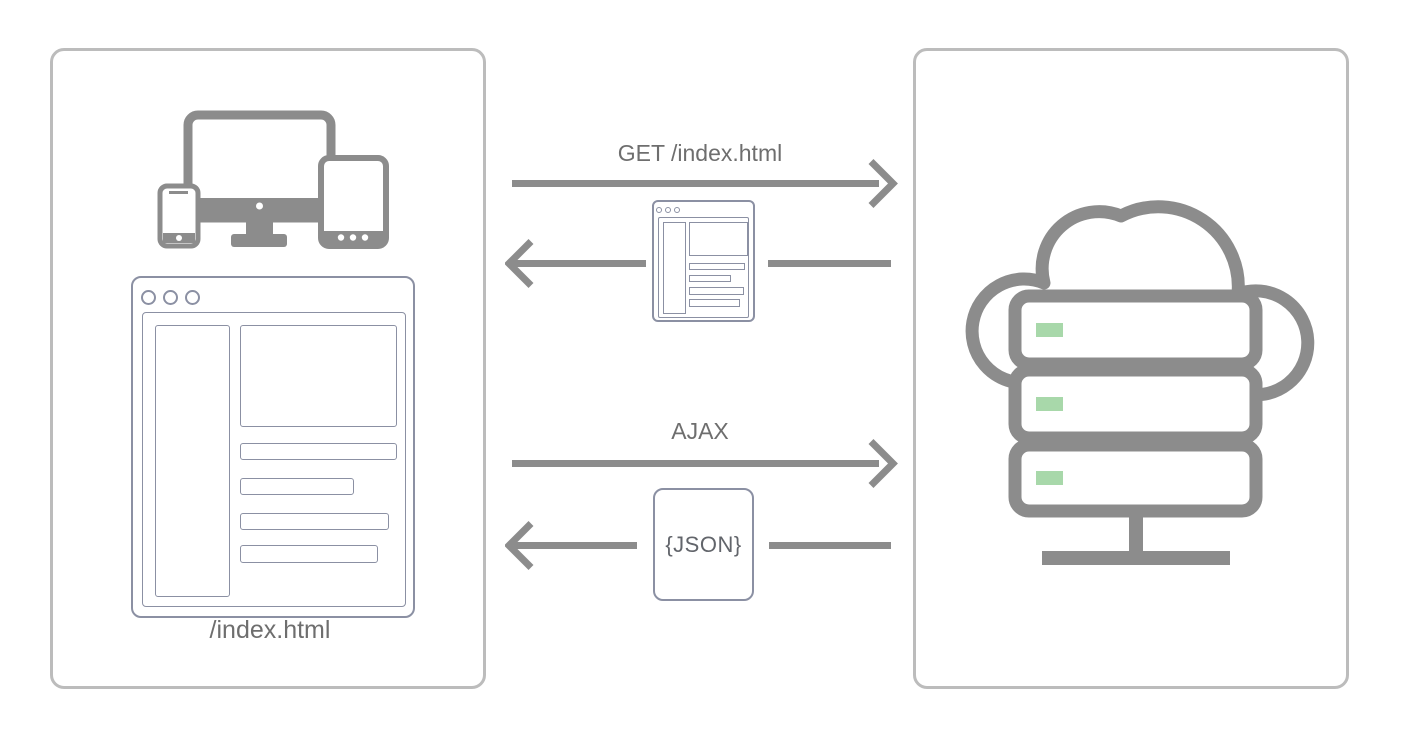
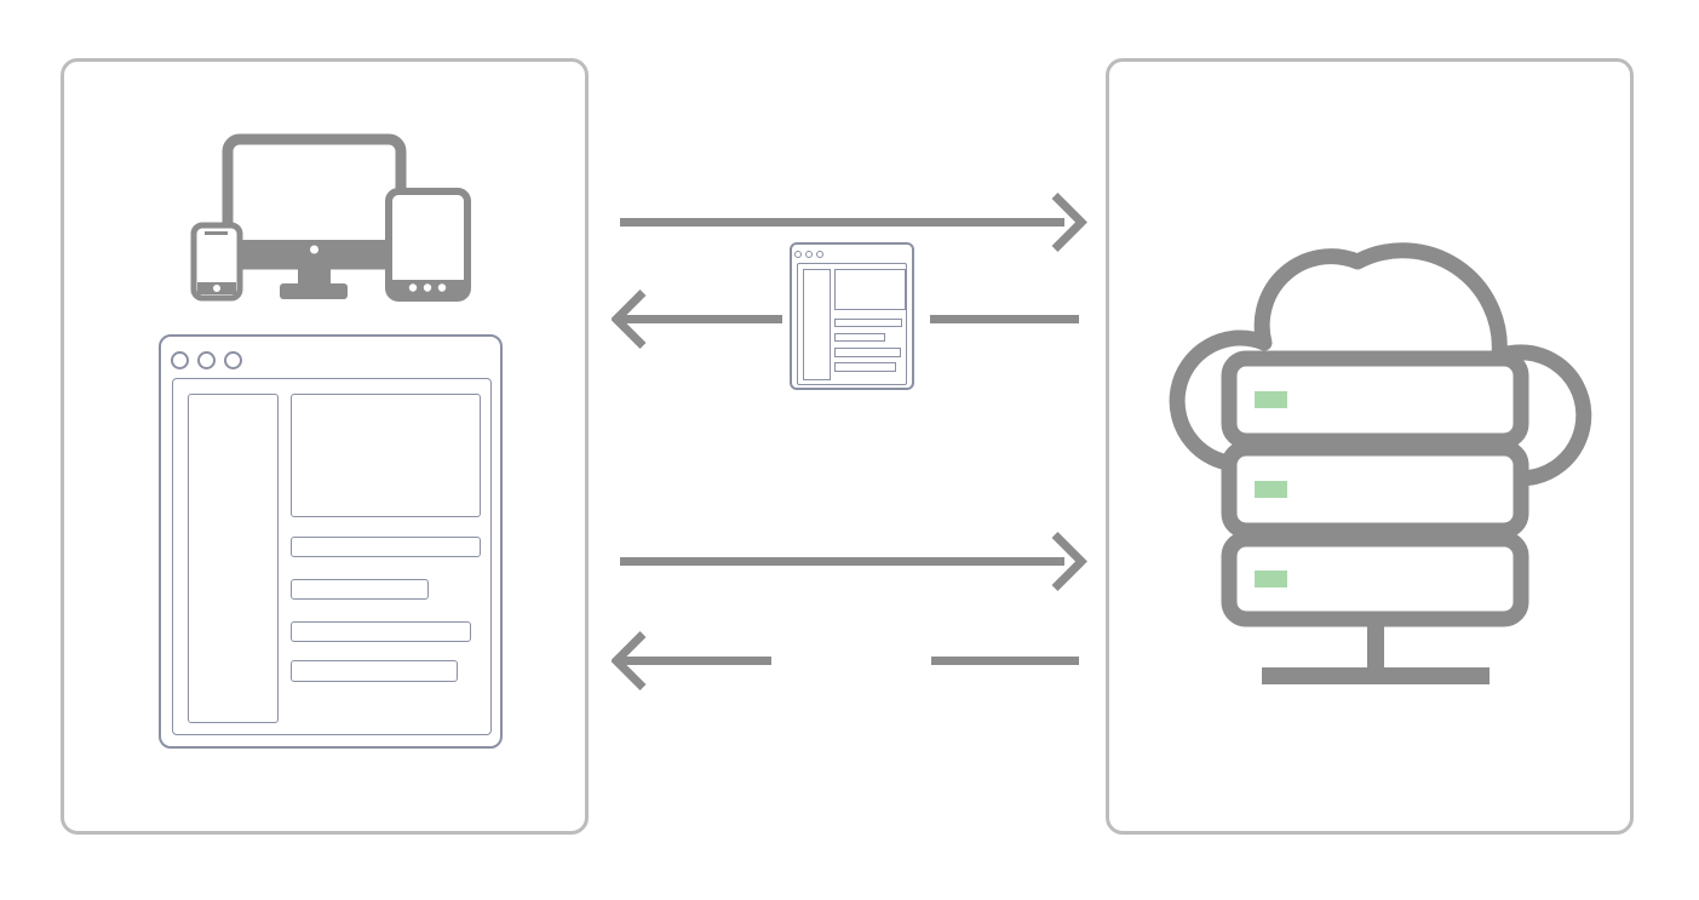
- /index.html
- GET /index.html
- AJAX
- {JSON}
